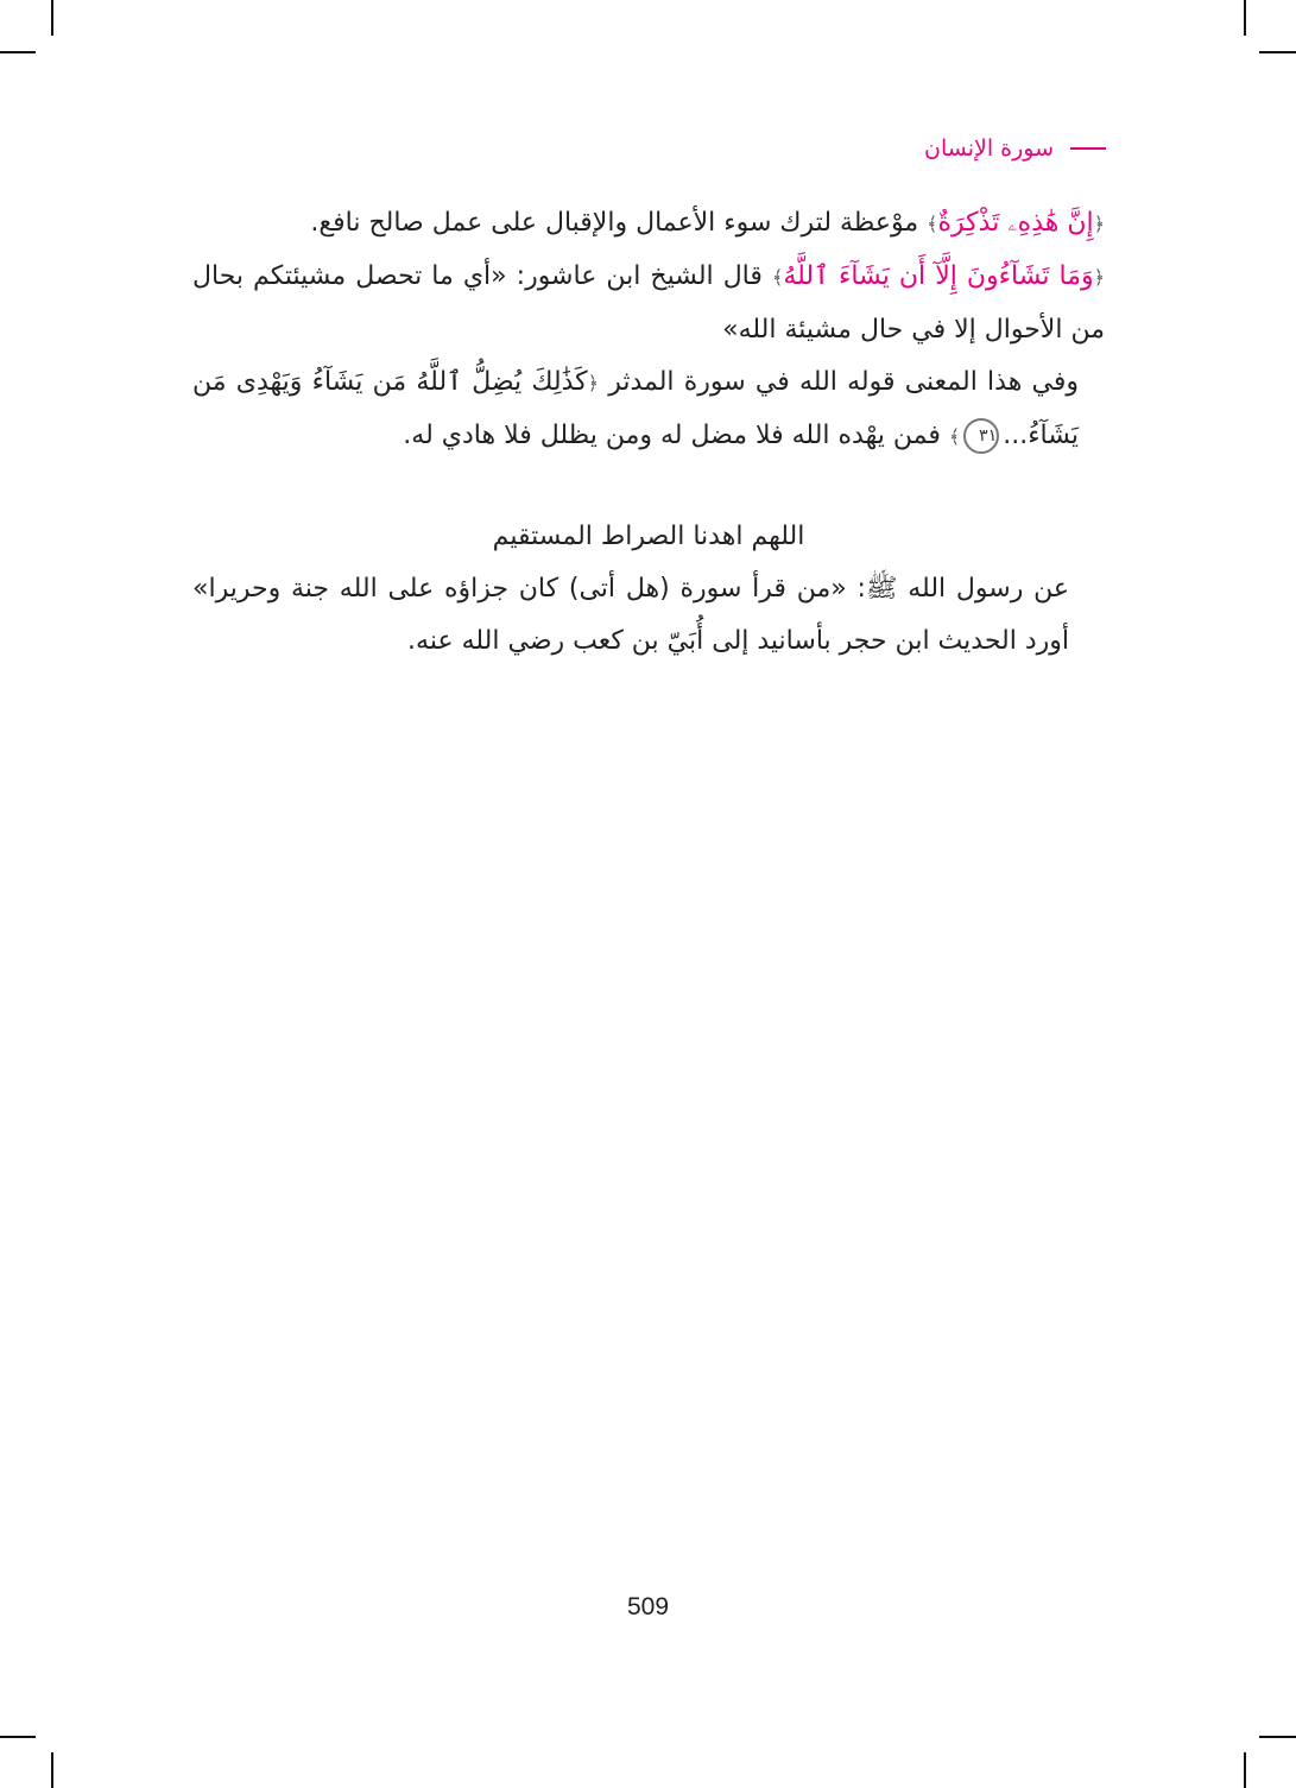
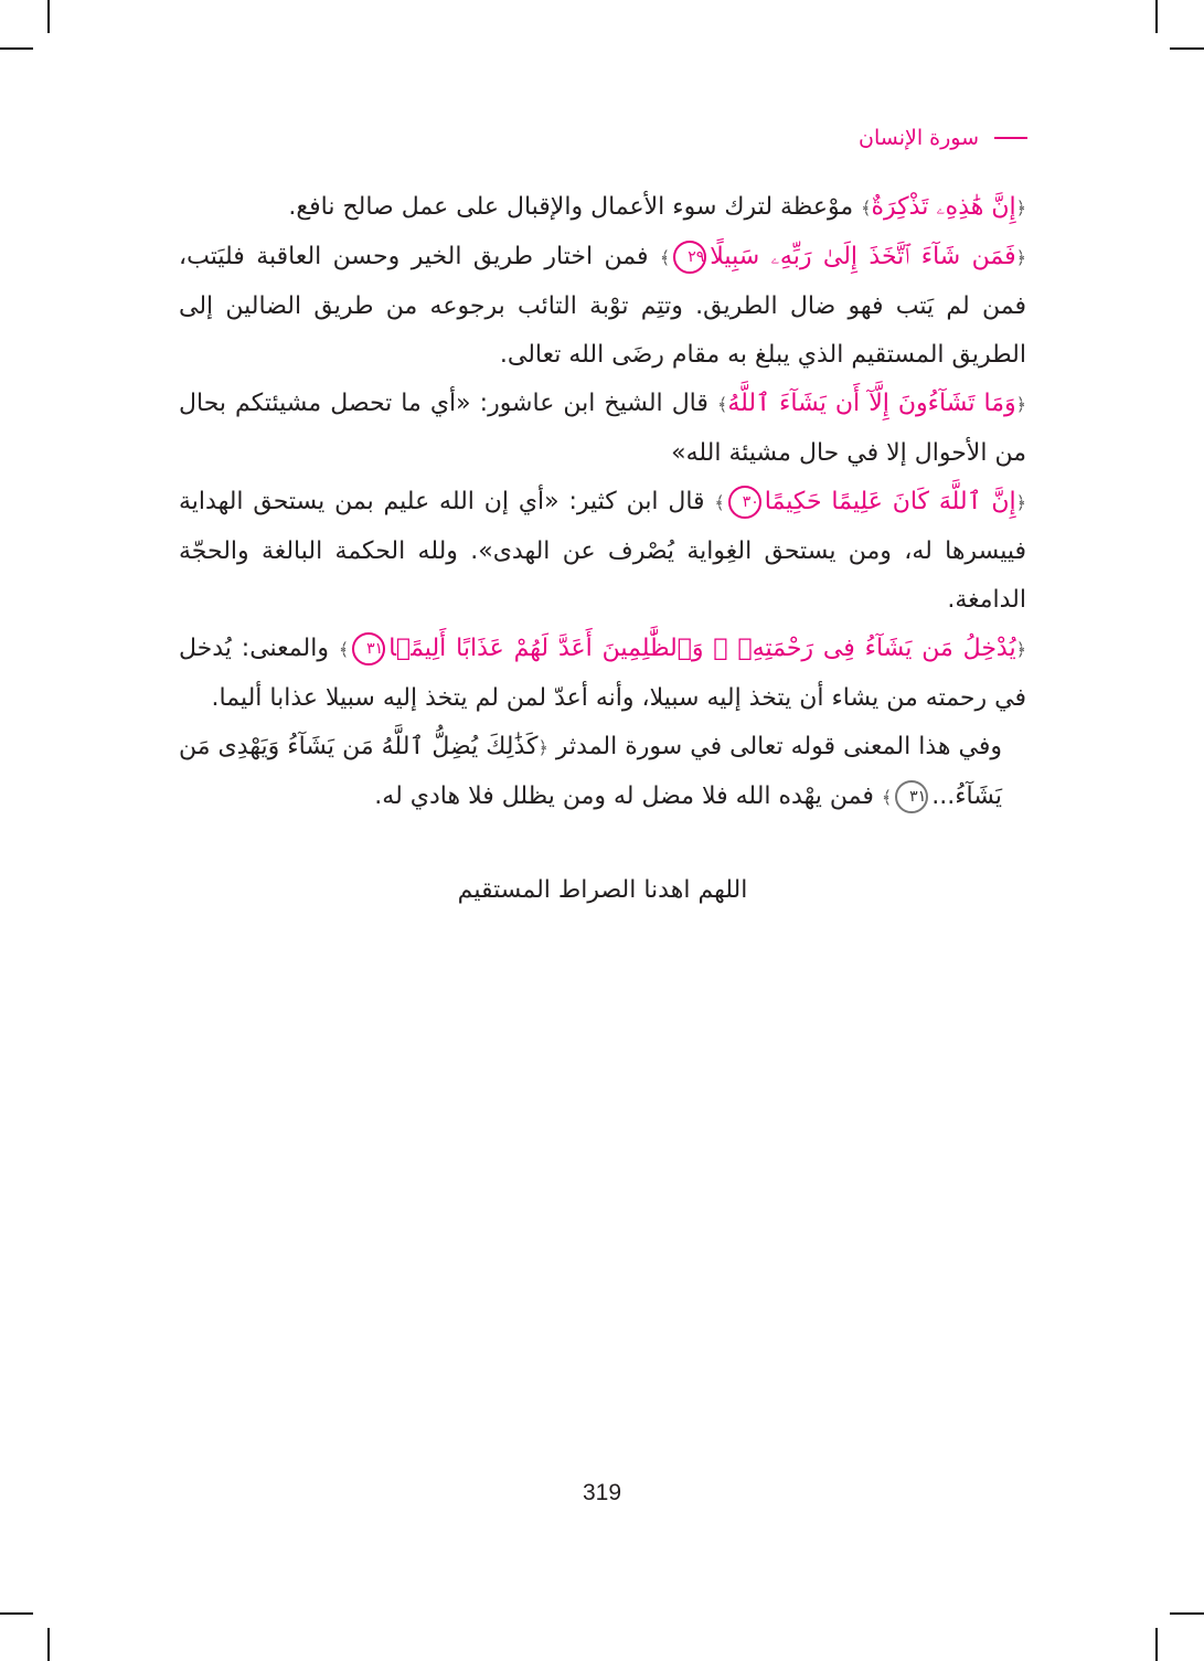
  سورة الإنسان
  ﴿إِنَّ هَٰذِهِۦ تَذْكِرَةٌ﴾ موْعظة لترك سوء الأعمال والإقبال على عمل صالح نافع.
+ ﴿فَمَن شَآءَ ٱتَّخَذَ إِلَىٰ رَبِّهِۦ سَبِيلًا٢٩﴾ فمن اختار طريق الخير وحسن العاقبة فليَتب، فمن لم يَتب فهو ضال الطريق. وتتِم توْبة التائب برجوعه من طريق الضالين إلى الطريق المستقيم الذي يبلغ به مقام رضَى الله تعالى.
  ﴿وَمَا تَشَآءُونَ إِلَّآ أَن يَشَآءَ ٱللَّهُ﴾ قال الشيخ ابن عاشور: «أي ما تحصل مشيئتكم بحال من الأحوال إلا في حال مشيئة الله»
+ ﴿إِنَّ ٱللَّهَ كَانَ عَلِيمًا حَكِيمًا٣٠﴾ قال ابن كثير: «أي إن الله عليم بمن يستحق الهداية فييسرها له، ومن يستحق الغِواية يُصْرف عن الهدى». ولله الحكمة البالغة والحجّة الدامغة.
+ ﴿يُدْخِلُ مَن يَشَآءُ فِى رَحْمَتِهِۦ ۚ وَٱلظَّٰلِمِينَ أَعَدَّ لَهُمْ عَذَابًا أَلِيمًۢا٣١﴾ والمعنى: يُدخل في رحمته من يشاء أن يتخذ إليه سبيلا، وأنه أعدّ لمن لم يتخذ إليه سبيلا عذابا أليما.
- وفي هذا المعنى قوله الله في سورة المدثر ﴿كَذَٰلِكَ يُضِلُّ ٱللَّهُ مَن يَشَآءُ وَيَهْدِى مَن يَشَآءُ...٣١﴾ فمن يهْده الله فلا مضل له ومن يظلل فلا هادي له.
+ وفي هذا المعنى قوله تعالى في سورة المدثر ﴿كَذَٰلِكَ يُضِلُّ ٱللَّهُ مَن يَشَآءُ وَيَهْدِى مَن يَشَآءُ...٣١﴾ فمن يهْده الله فلا مضل له ومن يظلل فلا هادي له.
  اللهم اهدنا الصراط المستقيم
- عن رسول الله ﷺ: «من قرأ سورة (هل أتى) كان جزاؤه على الله جنة وحريرا» أورد الحديث ابن حجر بأسانيد إلى أُبَيّ بن كعب رضي الله عنه.
- 509
+ 319
